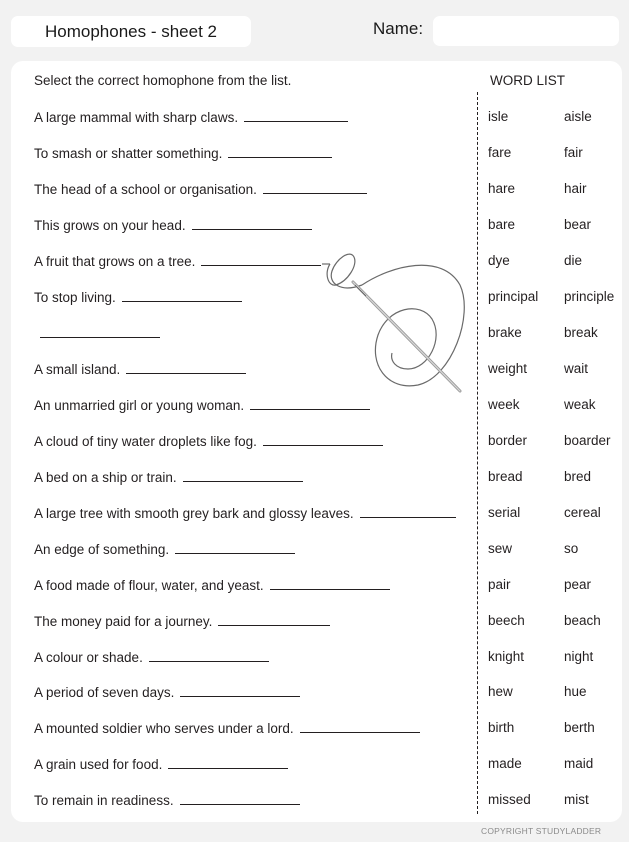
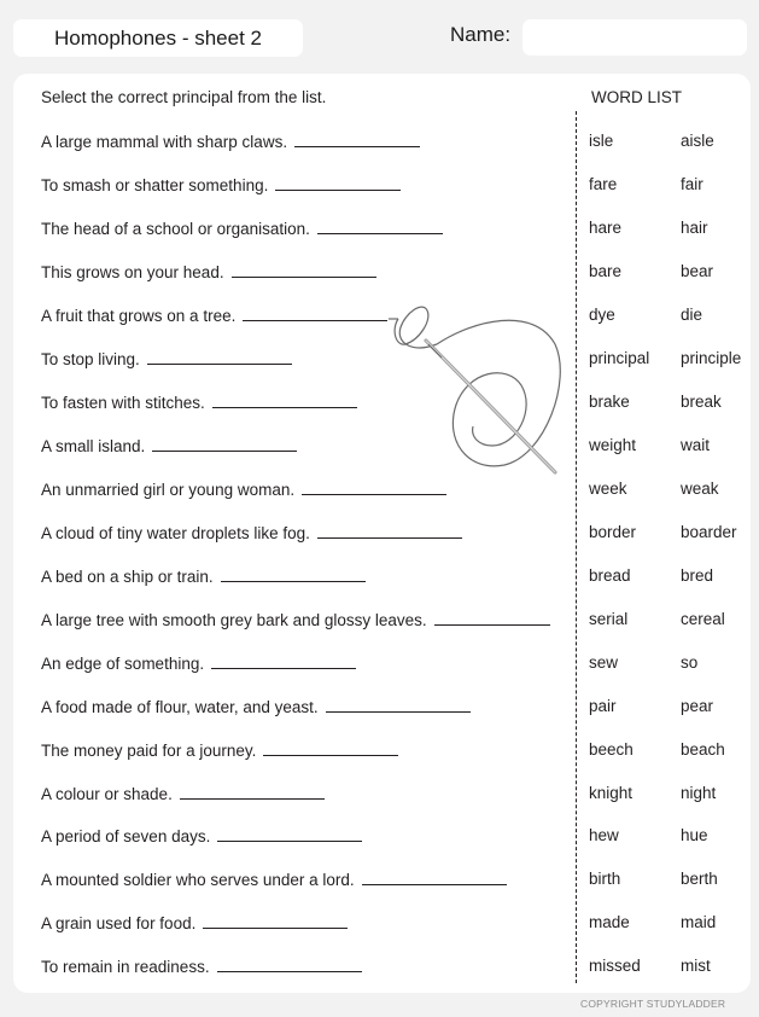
  Homophones - sheet 2
  Name:
- Select the correct homophone from the list.
+ Select the correct principal from the list.
  A large mammal with sharp claws.
  To smash or shatter something.
  The head of a school or organisation.
  This grows on your head.
  A fruit that grows on a tree.
  To stop living.
+ To fasten with stitches.
  A small island.
  An unmarried girl or young woman.
  A cloud of tiny water droplets like fog.
  A bed on a ship or train.
  A large tree with smooth grey bark and glossy leaves.
  An edge of something.
  A food made of flour, water, and yeast.
  The money paid for a journey.
  A colour or shade.
  A period of seven days.
  A mounted soldier who serves under a lord.
  A grain used for food.
  To remain in readiness.
  WORD LIST
  isle
  aisle
  fare
  fair
  hare
  hair
  bare
  bear
  dye
  die
  principal
  principle
  brake
  break
  weight
  wait
  week
  weak
  border
  boarder
  bread
  bred
  serial
  cereal
  sew
  so
  pair
  pear
  beech
  beach
  knight
  night
  hew
  hue
  birth
  berth
  made
  maid
  missed
  mist
  COPYRIGHT STUDYLADDER
